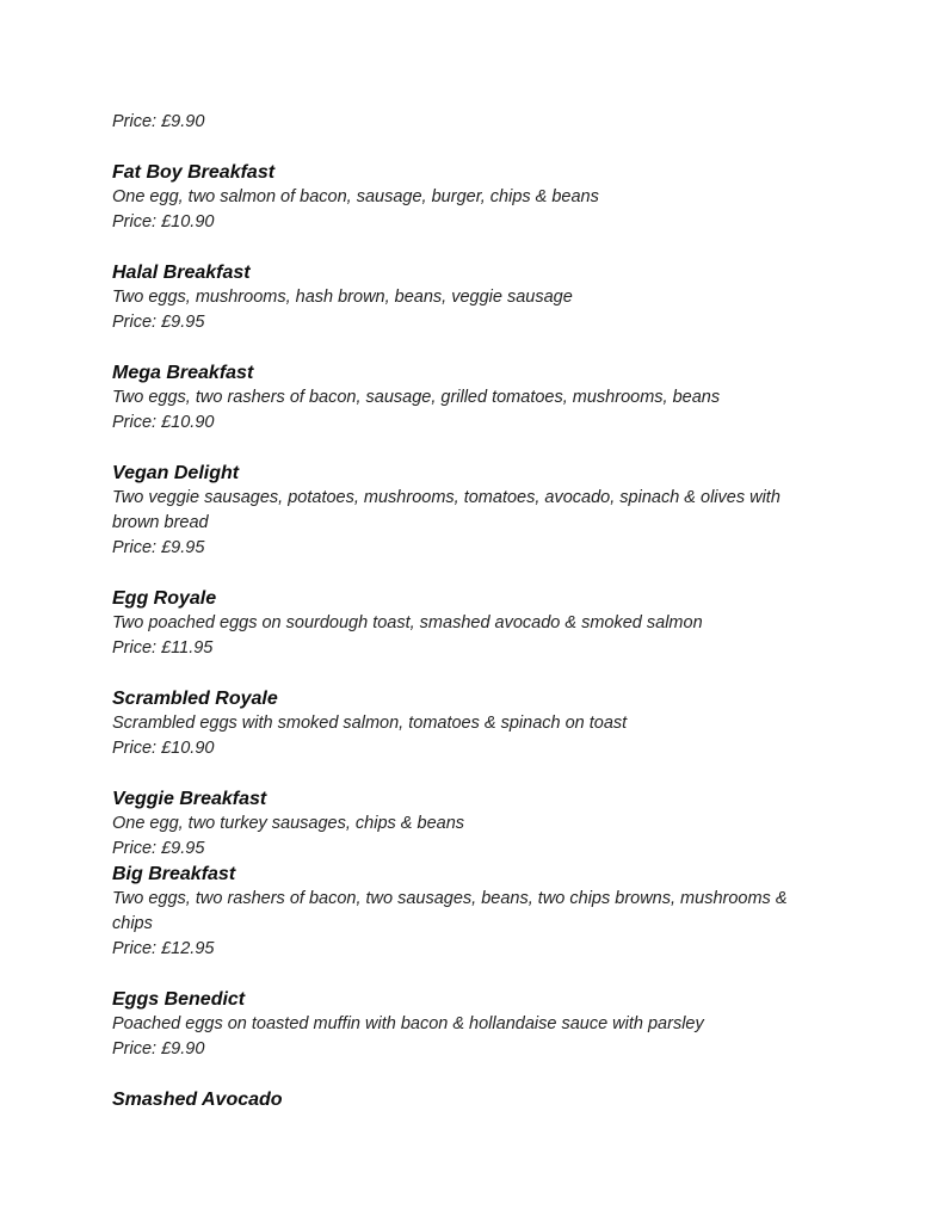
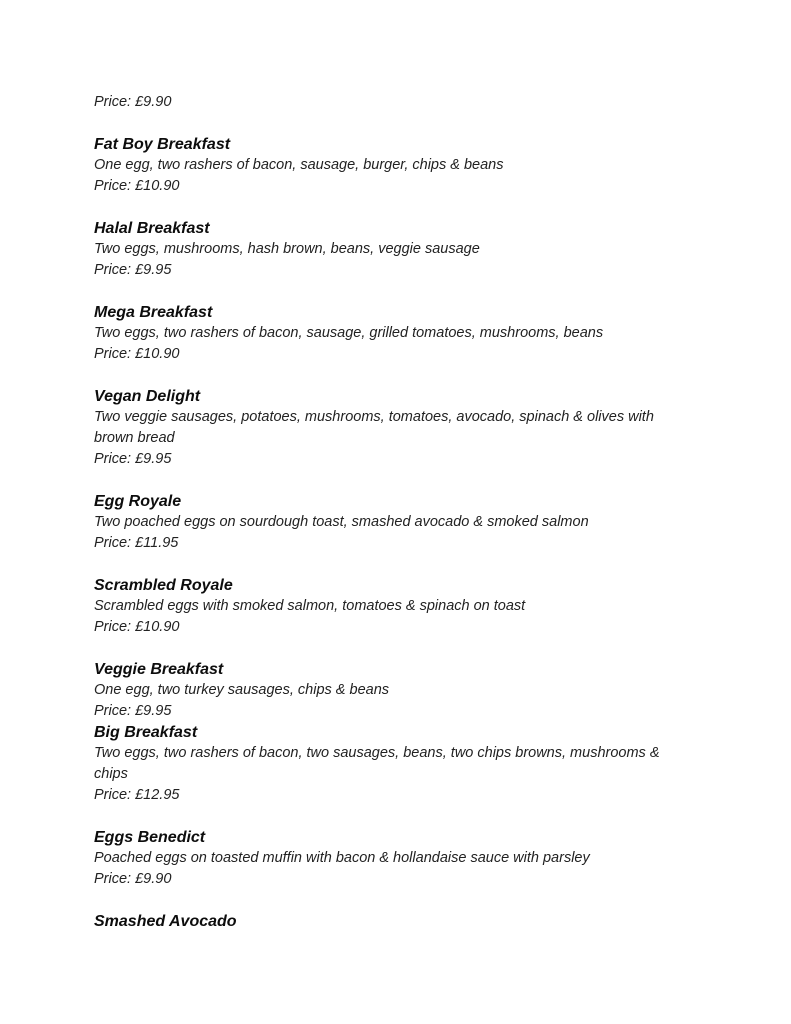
  Price: £9.90
  Fat Boy Breakfast
- One egg, two salmon of bacon, sausage, burger, chips & beans
+ One egg, two rashers of bacon, sausage, burger, chips & beans
  Price: £10.90
  Halal Breakfast
  Two eggs, mushrooms, hash brown, beans, veggie sausage
  Price: £9.95
  Mega Breakfast
  Two eggs, two rashers of bacon, sausage, grilled tomatoes, mushrooms, beans
  Price: £10.90
  Vegan Delight
  Two veggie sausages, potatoes, mushrooms, tomatoes, avocado, spinach & olives with
  brown bread
  Price: £9.95
  Egg Royale
  Two poached eggs on sourdough toast, smashed avocado & smoked salmon
  Price: £11.95
  Scrambled Royale
  Scrambled eggs with smoked salmon, tomatoes & spinach on toast
  Price: £10.90
  Veggie Breakfast
  One egg, two turkey sausages, chips & beans
  Price: £9.95
  Big Breakfast
  Two eggs, two rashers of bacon, two sausages, beans, two chips browns, mushrooms &
  chips
  Price: £12.95
  Eggs Benedict
  Poached eggs on toasted muffin with bacon & hollandaise sauce with parsley
  Price: £9.90
  Smashed Avocado
